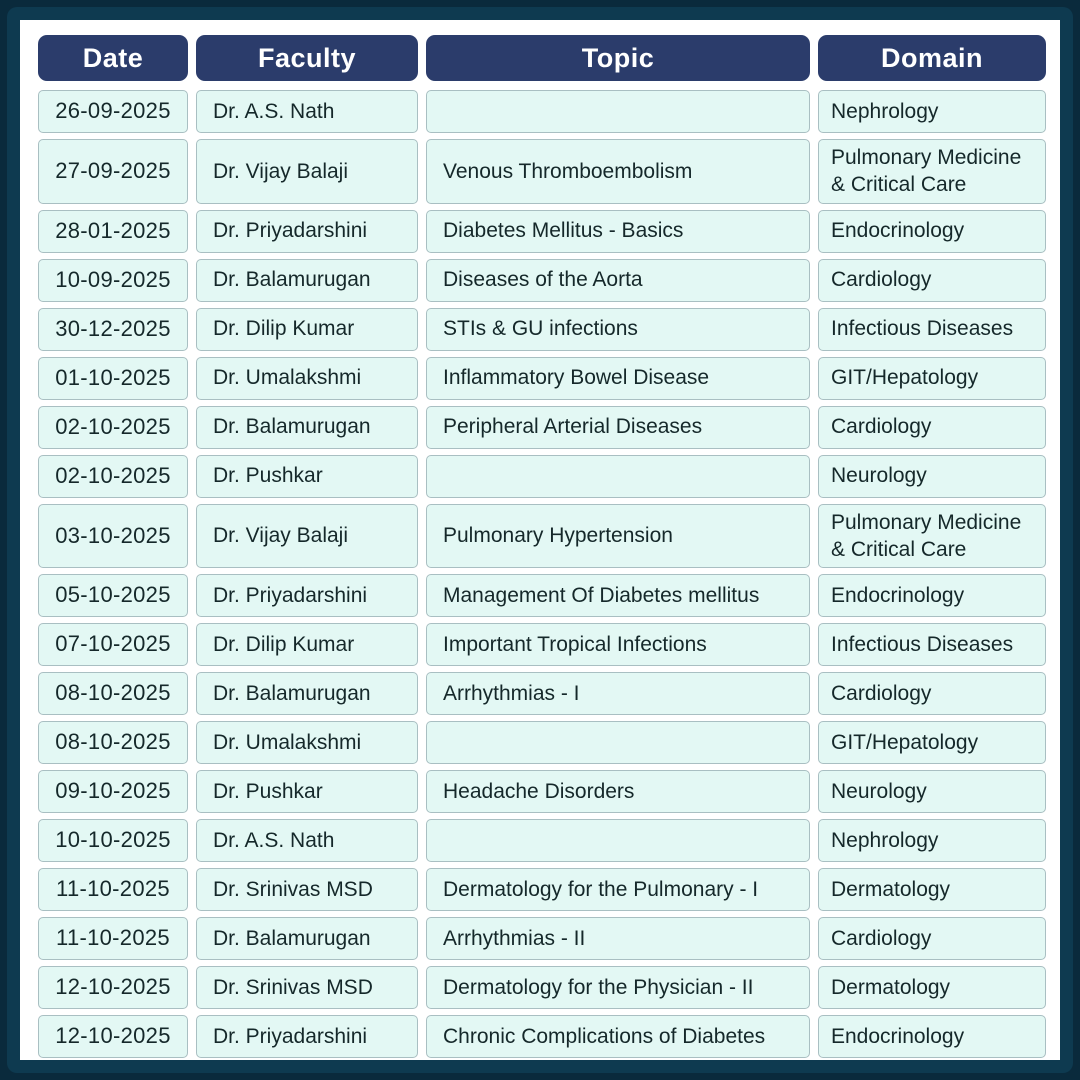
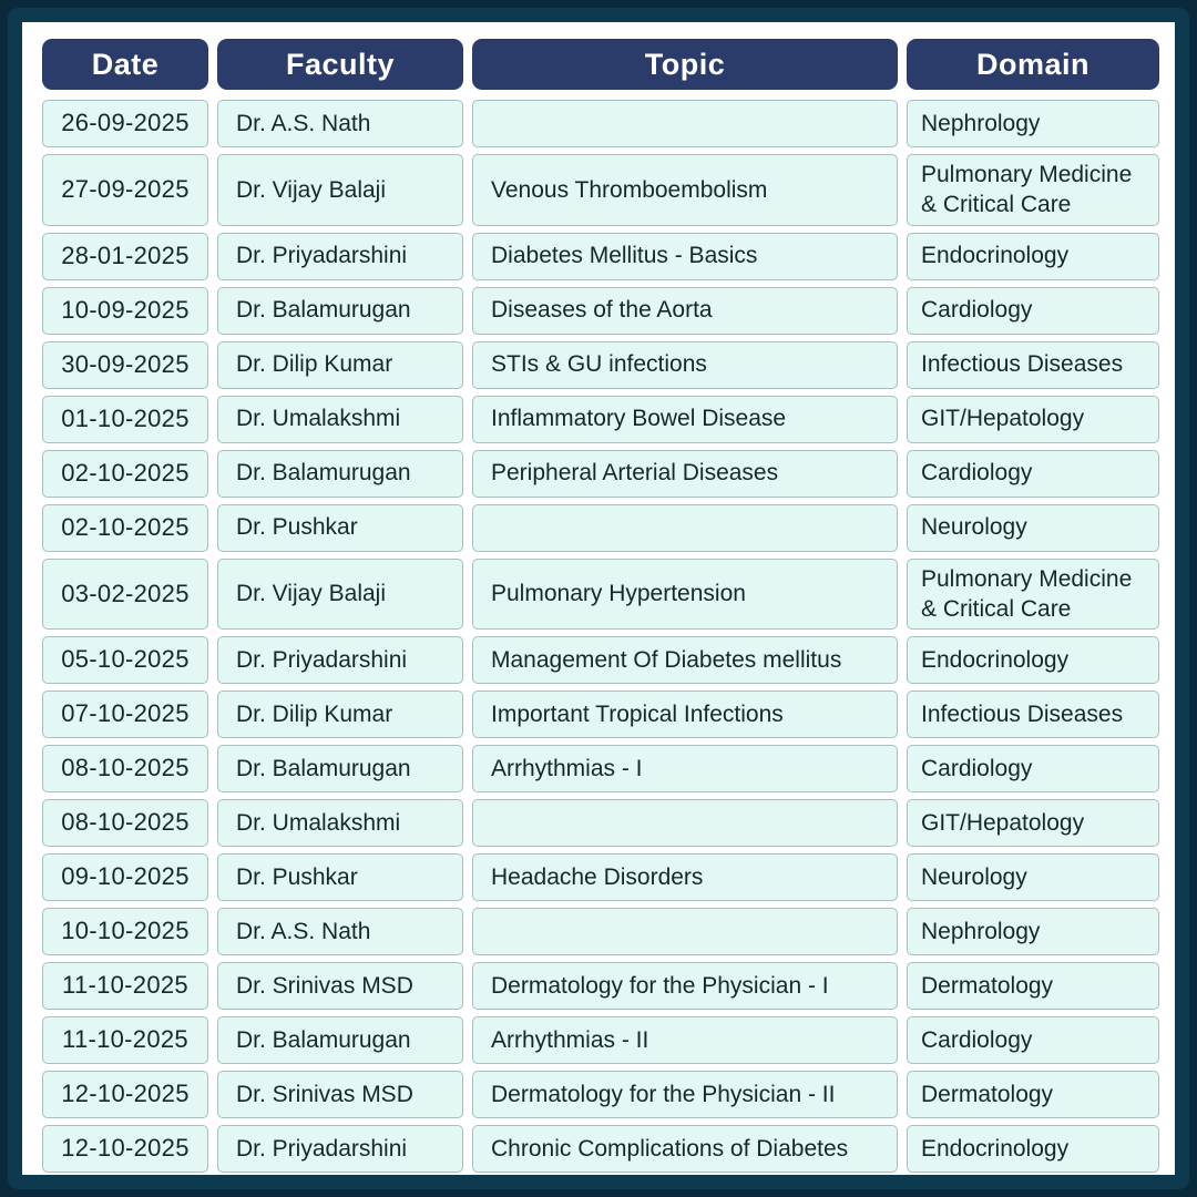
  Date
  Faculty
  Topic
  Domain
  26-09-2025
  Dr. A.S. Nath
  Nephrology
  27-09-2025
  Dr. Vijay Balaji
  Venous Thromboembolism
  Pulmonary Medicine & Critical Care
  28-01-2025
  Dr. Priyadarshini
  Diabetes Mellitus - Basics
  Endocrinology
  10-09-2025
  Dr. Balamurugan
  Diseases of the Aorta
  Cardiology
- 30-12-2025
+ 30-09-2025
  Dr. Dilip Kumar
  STIs & GU infections
  Infectious Diseases
  01-10-2025
  Dr. Umalakshmi
  Inflammatory Bowel Disease
  GIT/Hepatology
  02-10-2025
  Dr. Balamurugan
  Peripheral Arterial Diseases
  Cardiology
  02-10-2025
  Dr. Pushkar
  Neurology
- 03-10-2025
+ 03-02-2025
  Dr. Vijay Balaji
  Pulmonary Hypertension
  Pulmonary Medicine & Critical Care
  05-10-2025
  Dr. Priyadarshini
  Management Of Diabetes mellitus
  Endocrinology
  07-10-2025
  Dr. Dilip Kumar
  Important Tropical Infections
  Infectious Diseases
  08-10-2025
  Dr. Balamurugan
  Arrhythmias - I
  Cardiology
  08-10-2025
  Dr. Umalakshmi
  GIT/Hepatology
  09-10-2025
  Dr. Pushkar
  Headache Disorders
  Neurology
  10-10-2025
  Dr. A.S. Nath
  Nephrology
  11-10-2025
  Dr. Srinivas MSD
- Dermatology for the Pulmonary - I
+ Dermatology for the Physician - I
  Dermatology
  11-10-2025
  Dr. Balamurugan
  Arrhythmias - II
  Cardiology
  12-10-2025
  Dr. Srinivas MSD
  Dermatology for the Physician - II
  Dermatology
  12-10-2025
  Dr. Priyadarshini
  Chronic Complications of Diabetes
  Endocrinology
